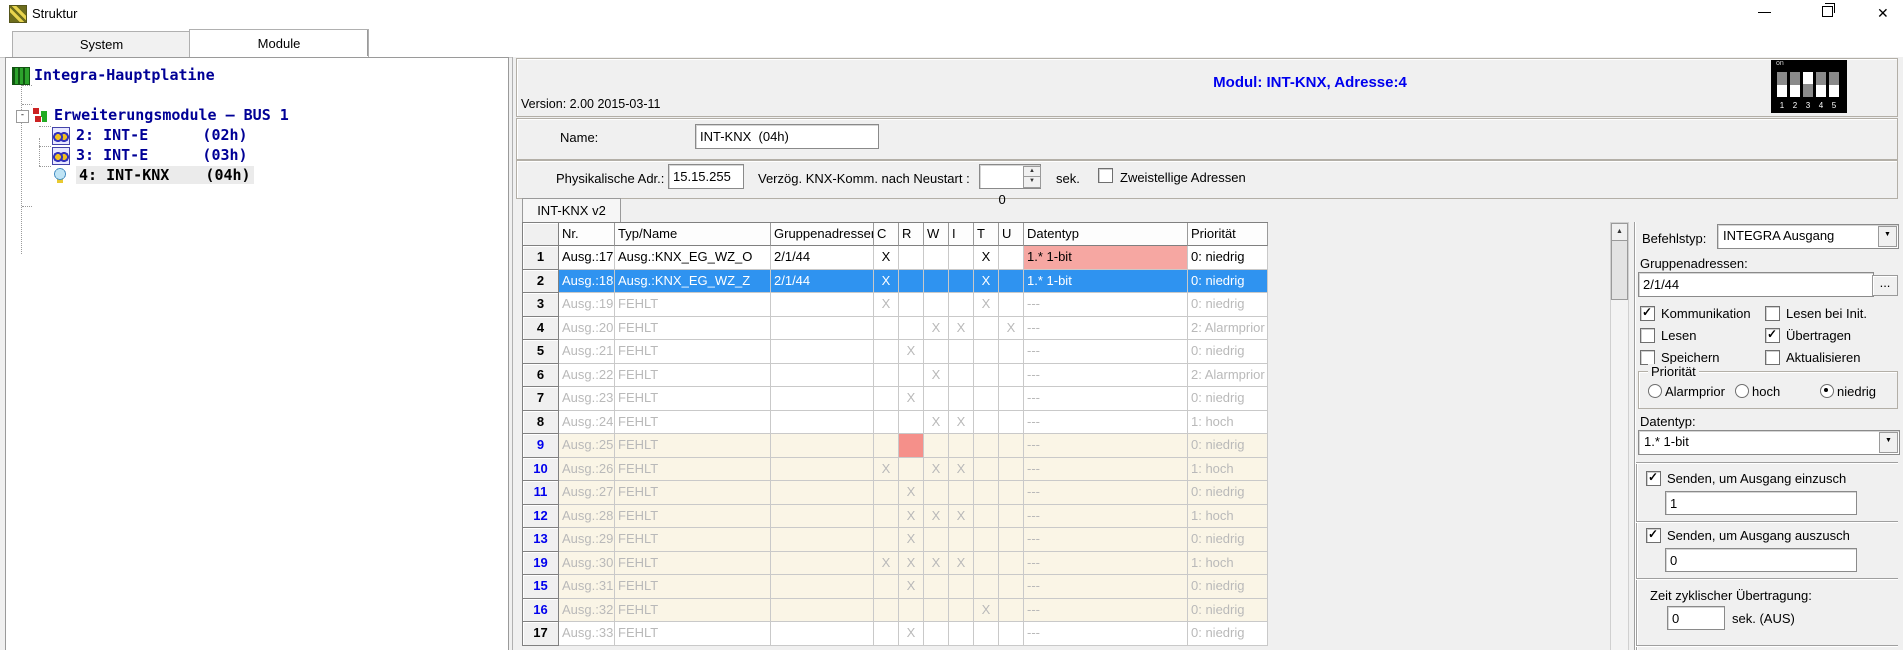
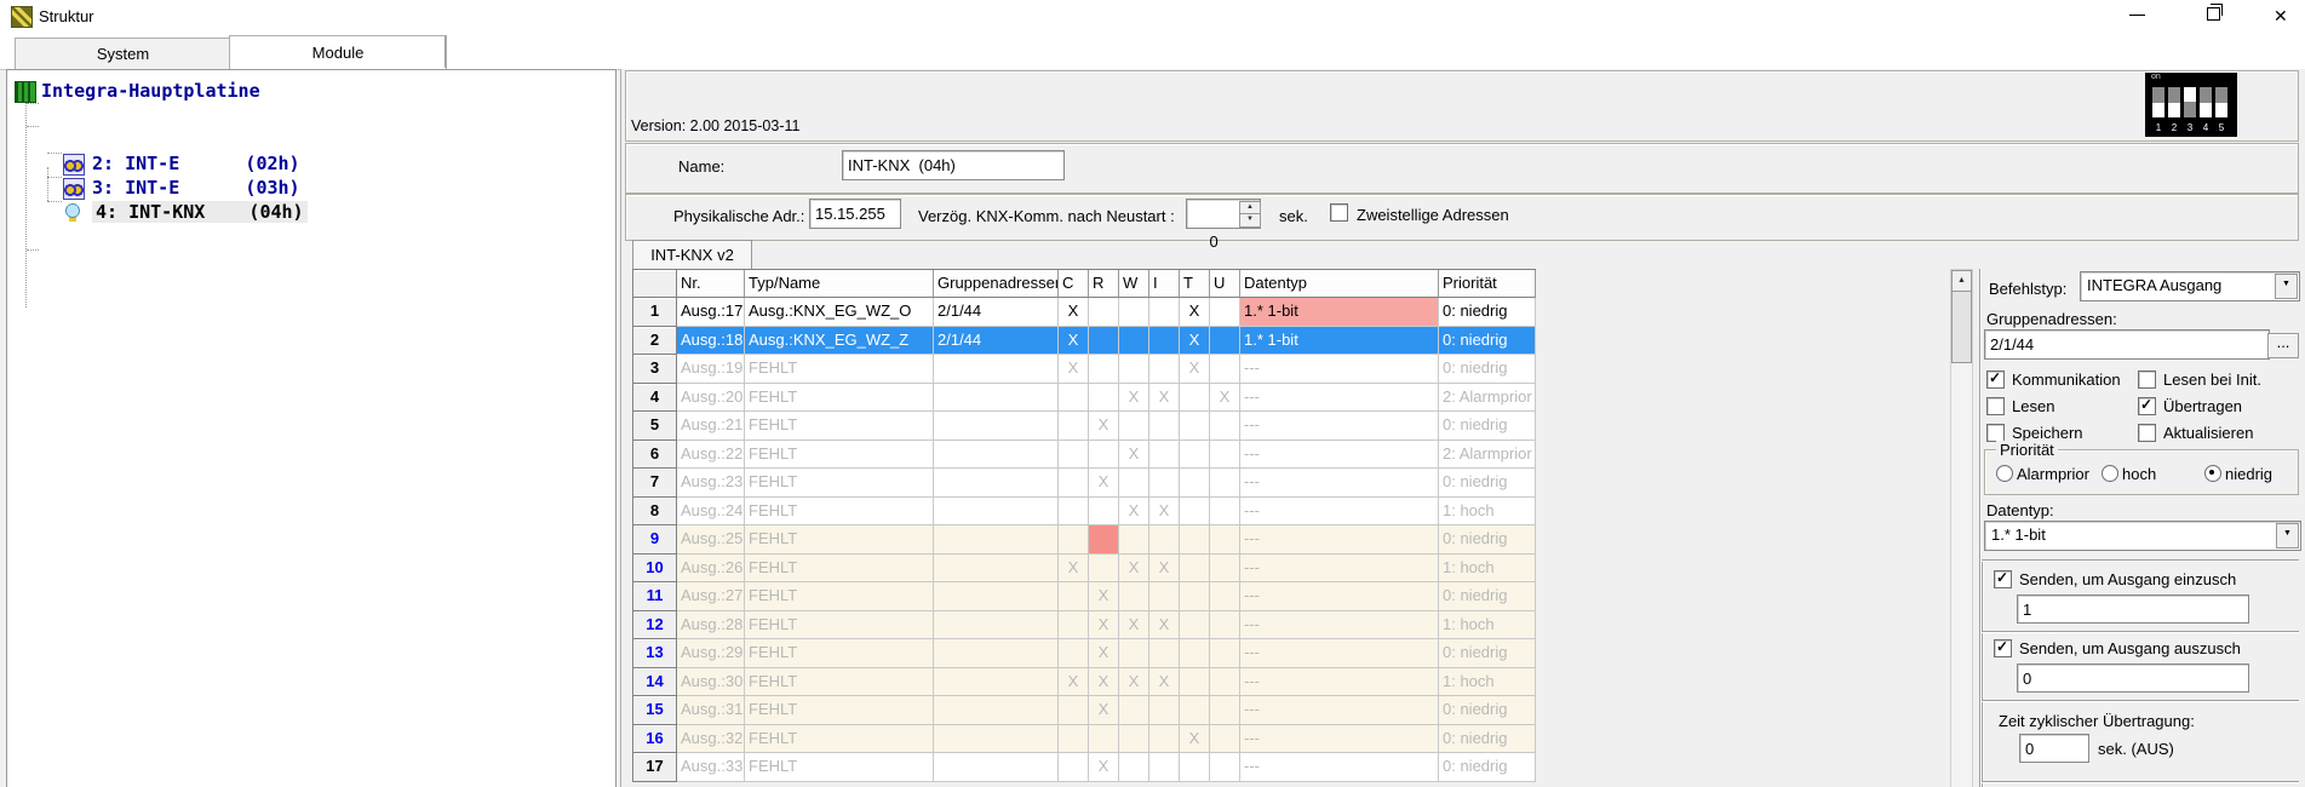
  Struktur
  ✕
  System
  Module
  Integra-Hauptplatine
- -
- Erweiterungsmodule – BUS 1
  2: INT-E (02h)
  3: INT-E (03h)
  4: INT-KNX (04h)
- Modul: INT-KNX, Adresse:4
  Version: 2.00 2015-03-11
  1
  2
  3
  4
  5
  Name:
  INT-KNX (04h)
  Physikalische Adr.:
  15.15.255
  Verzög. KNX-Komm. nach Neustart :
  0
  sek.
  Zweistellige Adressen
  INT-KNX v2
  Nr.
  Typ/Name
  Gruppenadresse
  C
  R
  W
  I
  T
  U
  Datentyp
  Priorität
  1
  Ausg.:17
  Ausg.:KNX_EG_WZ_O
  2/1/44
  X
  X
  1.* 1-bit
  0: niedrig
  2
  Ausg.:18
  Ausg.:KNX_EG_WZ_Z
  2/1/44
  X
  X
  1.* 1-bit
  0: niedrig
  3
  Ausg.:19
  FEHLT
  X
  X
  ---
  0: niedrig
  4
  Ausg.:20
  FEHLT
  X
  X
  X
  ---
  2: Alarmprior
  5
  Ausg.:21
  FEHLT
  X
  ---
  0: niedrig
  6
  Ausg.:22
  FEHLT
  X
  ---
  2: Alarmprior
  7
  Ausg.:23
  FEHLT
  X
  ---
  0: niedrig
  8
  Ausg.:24
  FEHLT
  X
  X
  ---
  1: hoch
  9
  Ausg.:25
  FEHLT
  ---
  0: niedrig
  10
  Ausg.:26
  FEHLT
  X
  X
  X
  ---
  1: hoch
  11
  Ausg.:27
  FEHLT
  X
  ---
  0: niedrig
  12
  Ausg.:28
  FEHLT
  X
  X
  X
  ---
  1: hoch
  13
  Ausg.:29
  FEHLT
  X
  ---
  0: niedrig
- 19
+ 14
  Ausg.:30
  FEHLT
  X
  X
  X
  X
  ---
  1: hoch
  15
  Ausg.:31
  FEHLT
  X
  ---
  0: niedrig
  16
  Ausg.:32
  FEHLT
  X
  ---
  0: niedrig
  17
  Ausg.:33
  FEHLT
  X
  ---
  0: niedrig
  Befehlstyp:
  INTEGRA Ausgang
  Gruppenadressen:
  2/1/44
  ...
  Kommunikation
  Lesen bei Init.
  Lesen
  Übertragen
  Speichern
  Aktualisieren
  Priorität
  Alarmprior
  hoch
  niedrig
  Datentyp:
  1.* 1-bit
  Senden, um Ausgang einzusch
  1
  Senden, um Ausgang auszusch
  0
  Zeit zyklischer Übertragung:
  0
  sek. (AUS)
